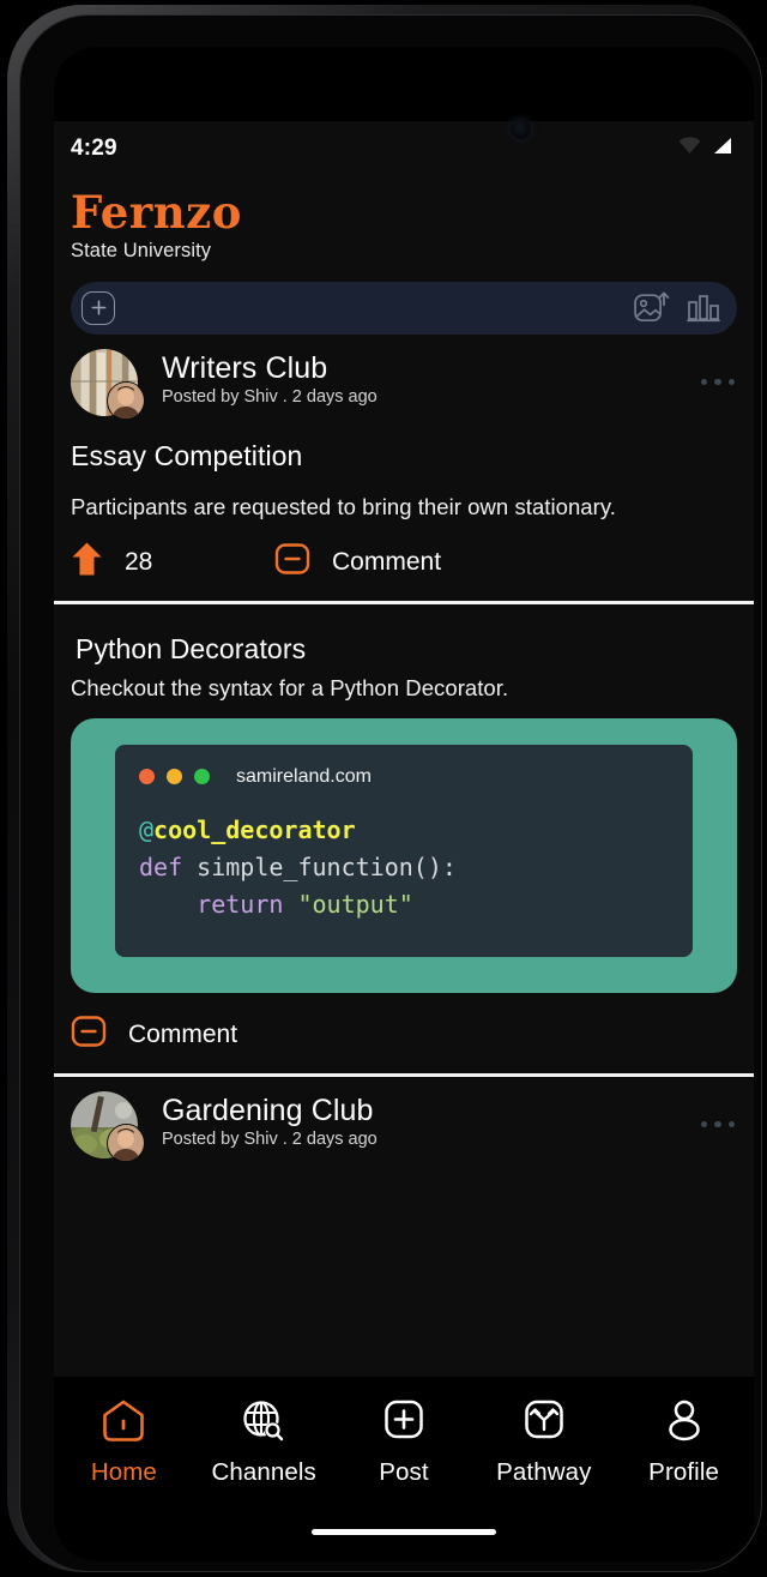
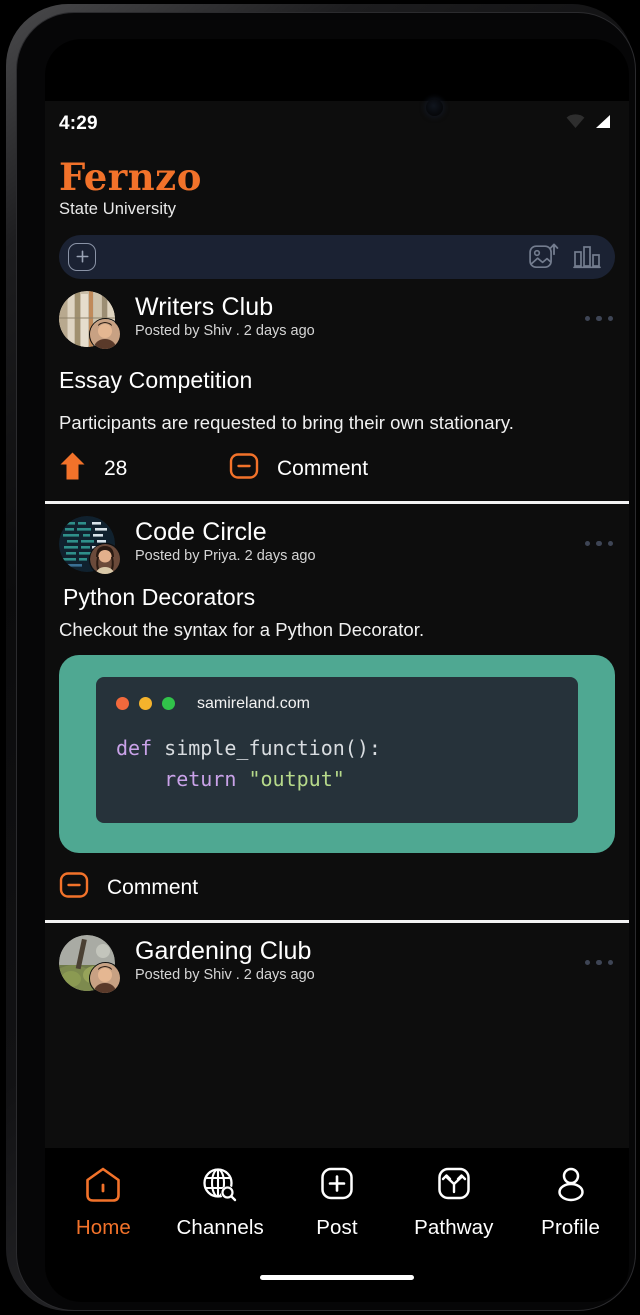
  4:29
  Fernzo
  State University
  Writers Club
  Posted by Shiv . 2 days ago
  Essay Competition
  Participants are requested to bring their own stationary.
  28
  Comment
+ Code Circle
+ Posted by Priya. 2 days ago
  Python Decorators
  Checkout the syntax for a Python Decorator.
  samireland.com
- @cool_decorator
  def simple_function():
  return "output"
  Comment
  Gardening Club
  Posted by Shiv . 2 days ago
  Home
  Channels
  Post
  Pathway
  Profile
